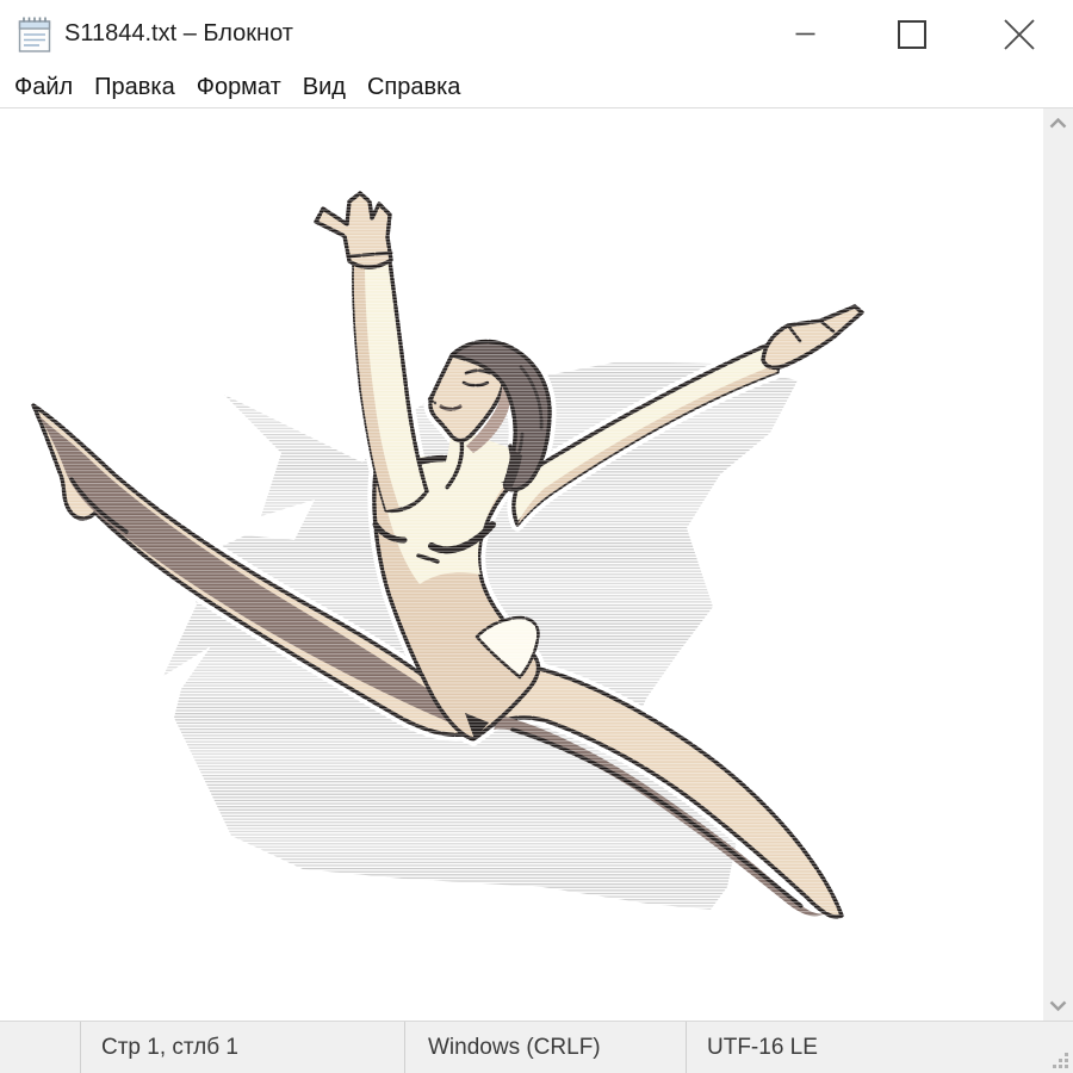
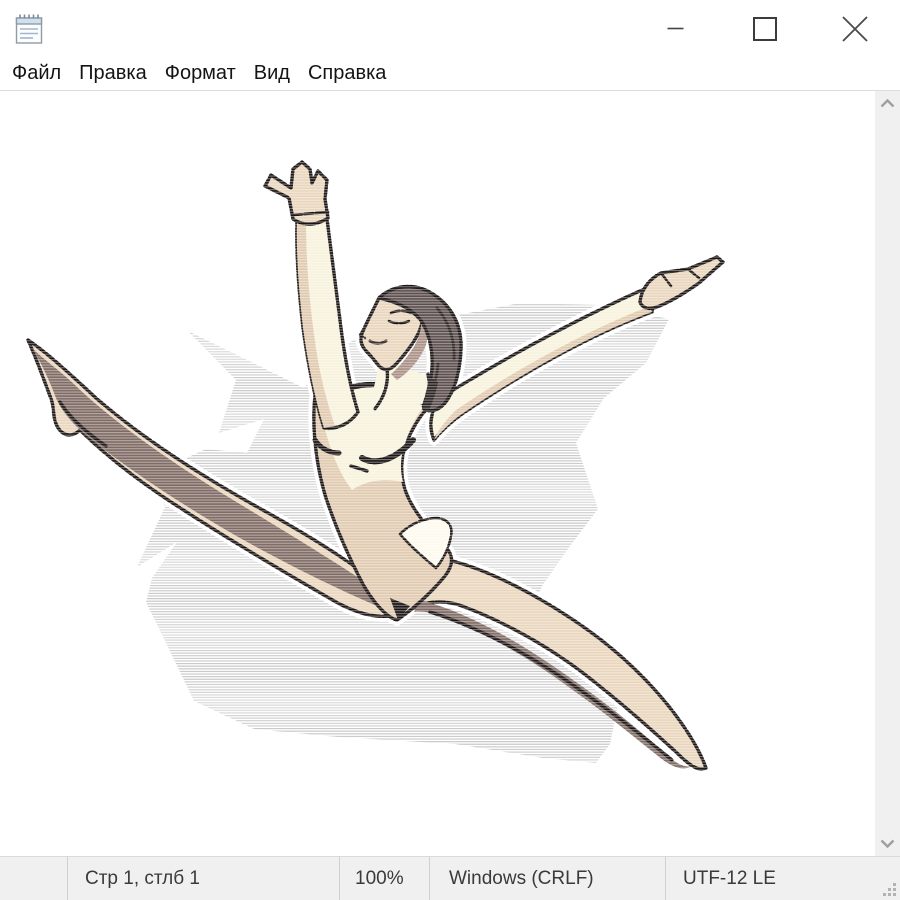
- S11844.txt – Блокнот
  Файл
  Правка
  Формат
  Вид
  Справка
  Стр 1, стлб 1
+ 100%
  Windows (CRLF)
- UTF-16 LE
+ UTF-12 LE
